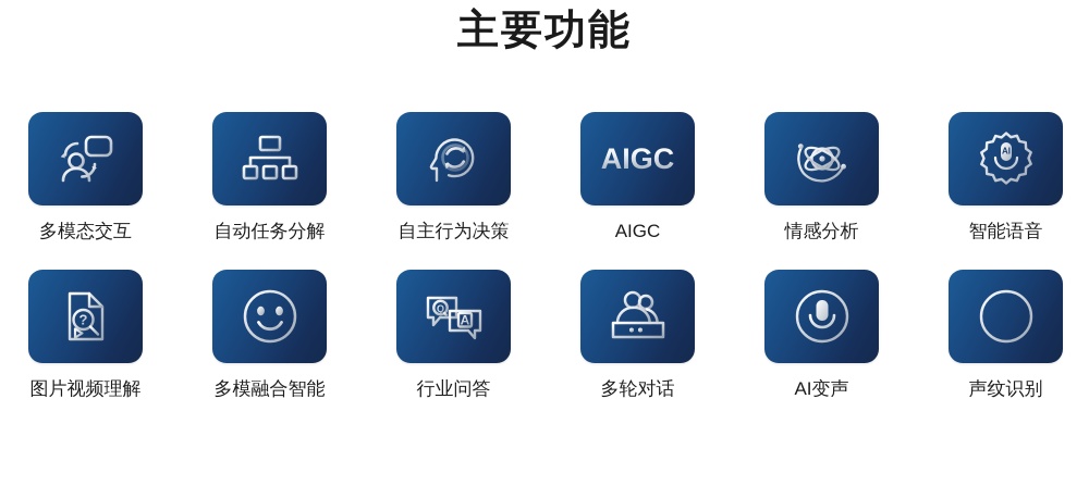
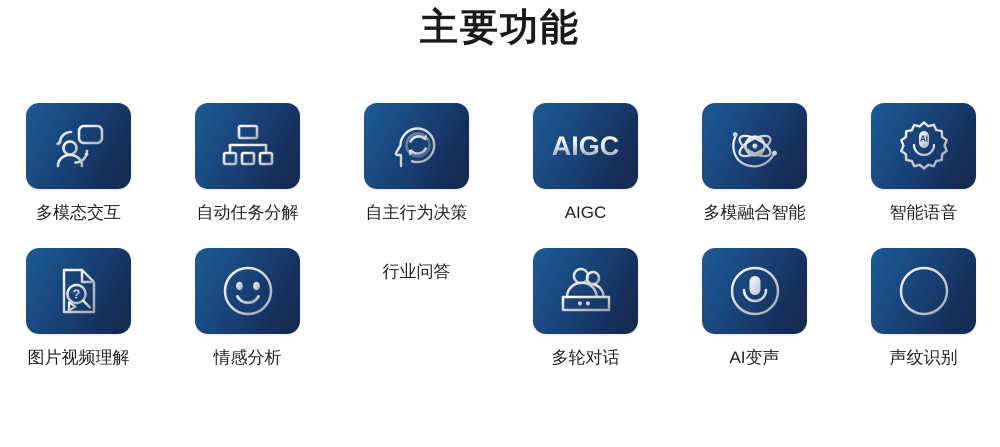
  主要功能
  多模态交互
  自动任务分解
  自主行为决策
  AIGC
  AIGC
- 情感分析
+ 多模融合智能
  AI
  智能语音
  ?
  图片视频理解
- 多模融合智能
+ 情感分析
- Q
- A
  行业问答
  多轮对话
  AI变声
  声纹识别
